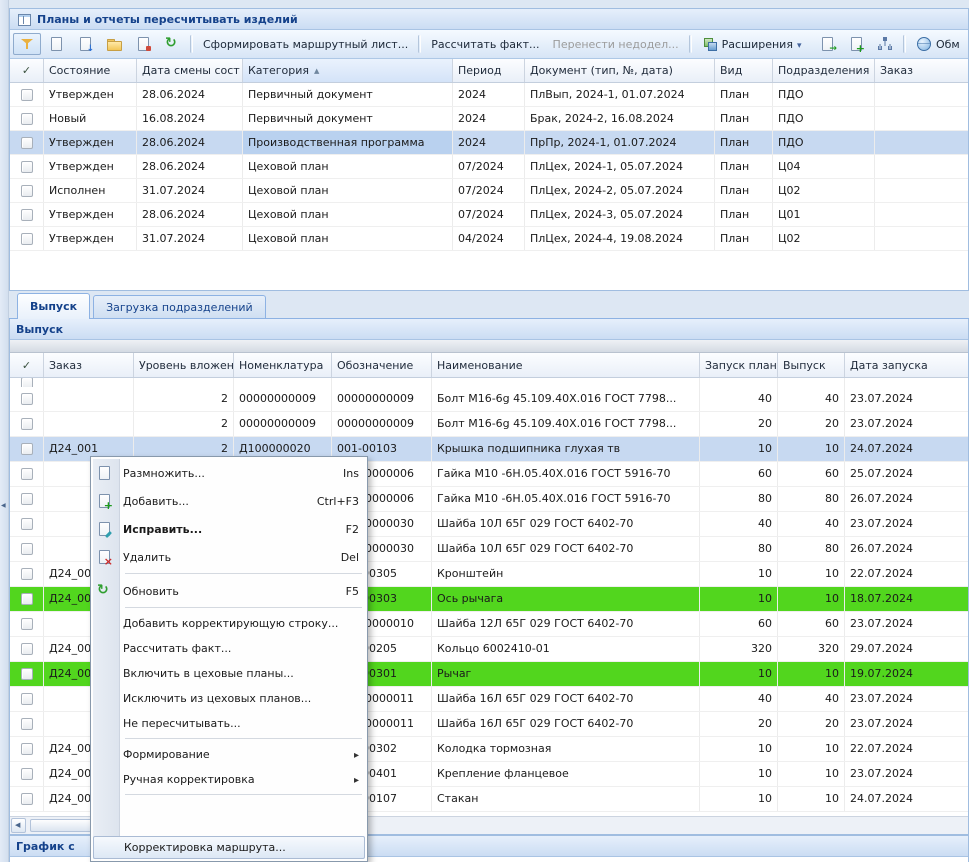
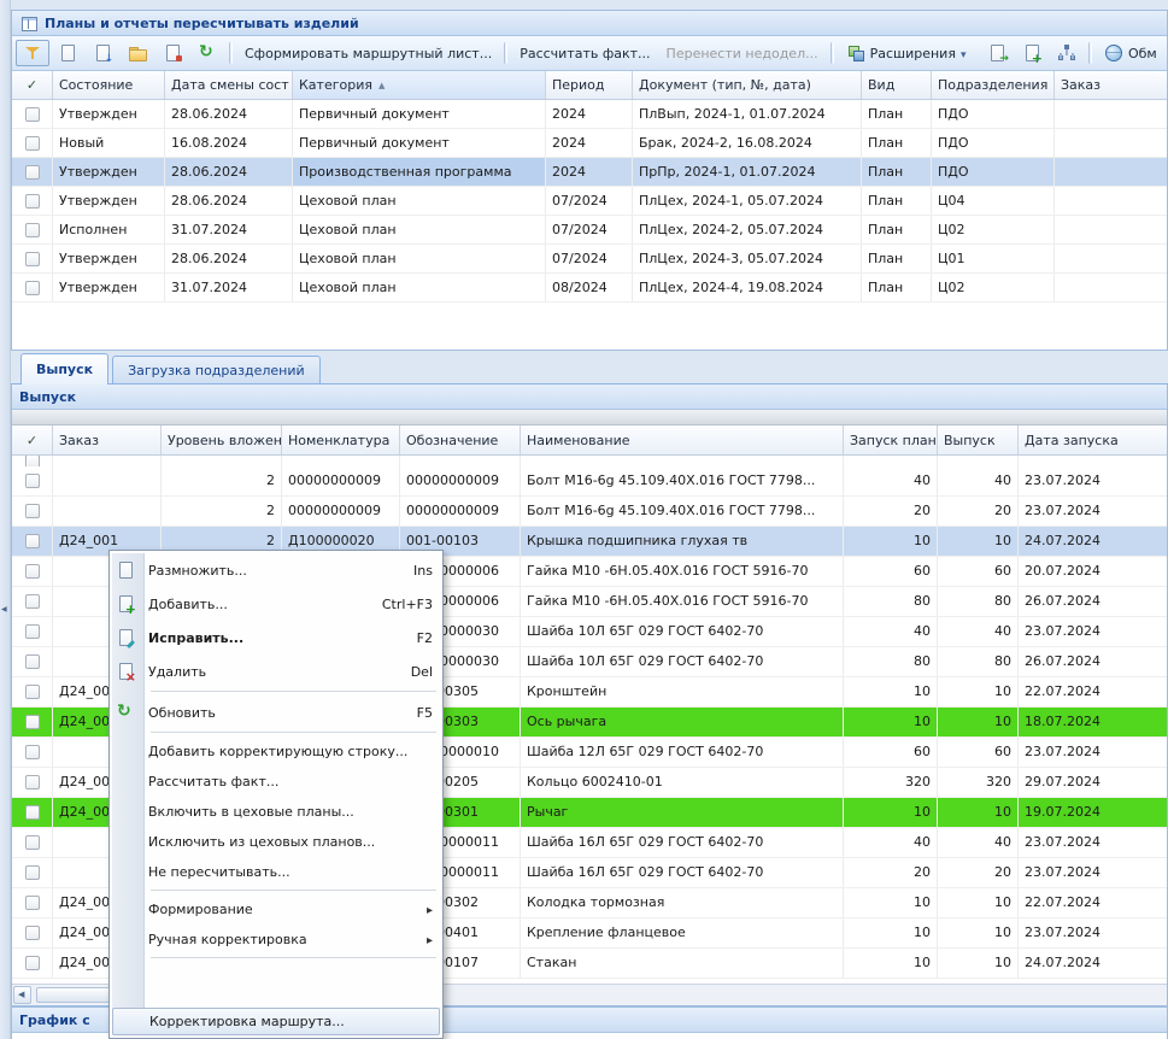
  Планы и отчеты пересчитывать изделий
  Сформировать маршрутный лист...
  Рассчитать факт...
  Перенести недодел...
  Расширения
  Обм
  ✓
  Состояние
  Дата смены сост
  Категория
  Период
  Документ (тип, №, дата)
  Вид
  Подразделения
  Заказ
  Утвержден
  28.06.2024
  Первичный документ
  2024
  ПлВып, 2024-1, 01.07.2024
  План
  ПДО
  Новый
  16.08.2024
  Первичный документ
  2024
  Брак, 2024-2, 16.08.2024
  План
  ПДО
  Утвержден
  28.06.2024
  Производственная программа
  2024
  ПрПр, 2024-1, 01.07.2024
  План
  ПДО
  Утвержден
  28.06.2024
  Цеховой план
  07/2024
  ПлЦех, 2024-1, 05.07.2024
  План
  Ц04
  Исполнен
  31.07.2024
  Цеховой план
  07/2024
  ПлЦех, 2024-2, 05.07.2024
  План
  Ц02
  Утвержден
  28.06.2024
  Цеховой план
  07/2024
  ПлЦех, 2024-3, 05.07.2024
  План
  Ц01
  Утвержден
  31.07.2024
  Цеховой план
- 04/2024
+ 08/2024
  ПлЦех, 2024-4, 19.08.2024
  План
  Ц02
  Выпуск
  Загрузка подразделений
  Выпуск
  ✓
  Заказ
  Уровень вложен
  Номенклатура
  Обозначение
  Наименование
  Запуск план
  Выпуск
  Дата запуска
  2
  00000000009
  00000000009
  Болт М16-6g 45.109.40Х.016 ГОСТ 7798...
  40
  40
  23.07.2024
  2
  00000000009
  00000000009
  Болт М16-6g 45.109.40Х.016 ГОСТ 7798...
  20
  20
  23.07.2024
  Д24_001
  2
  Д100000020
  001-00103
  Крышка подшипника глухая тв
  10
  10
  24.07.2024
  Гайка М10 -6Н.05.40Х.016 ГОСТ 5916-70
  60
  60
- 25.07.2024
+ 20.07.2024
  Гайка М10 -6Н.05.40Х.016 ГОСТ 5916-70
  80
  80
  26.07.2024
  Шайба 10Л 65Г 029 ГОСТ 6402-70
  40
  40
  23.07.2024
  Шайба 10Л 65Г 029 ГОСТ 6402-70
  80
  80
  26.07.2024
  Д24_00
  Кронштейн
  10
  10
  22.07.2024
  Д24_00
  Ось рычага
  10
  10
  18.07.2024
  Шайба 12Л 65Г 029 ГОСТ 6402-70
  60
  60
  23.07.2024
  Д24_00
  Кольцо 6002410-01
  320
  320
  29.07.2024
  Д24_00
  Рычаг
  10
  10
  19.07.2024
  Шайба 16Л 65Г 029 ГОСТ 6402-70
  40
  40
  23.07.2024
  Шайба 16Л 65Г 029 ГОСТ 6402-70
  20
  20
  23.07.2024
  Д24_00
  Колодка тормозная
  10
  10
  22.07.2024
  Д24_00
  Крепление фланцевое
  10
  10
  23.07.2024
  Д24_00
  Стакан
  10
  10
  24.07.2024
  График с
  Размножить...
  Ins
  Добавить...
  Ctrl+F3
  Исправить...
  F2
  Удалить
  Del
  Обновить
  F5
  Добавить корректирующую строку...
  Рассчитать факт...
  Включить в цеховые планы...
  Исключить из цеховых планов...
  Не пересчитывать...
  Формирование
  Ручная корректировка
  Корректировка маршрута...
